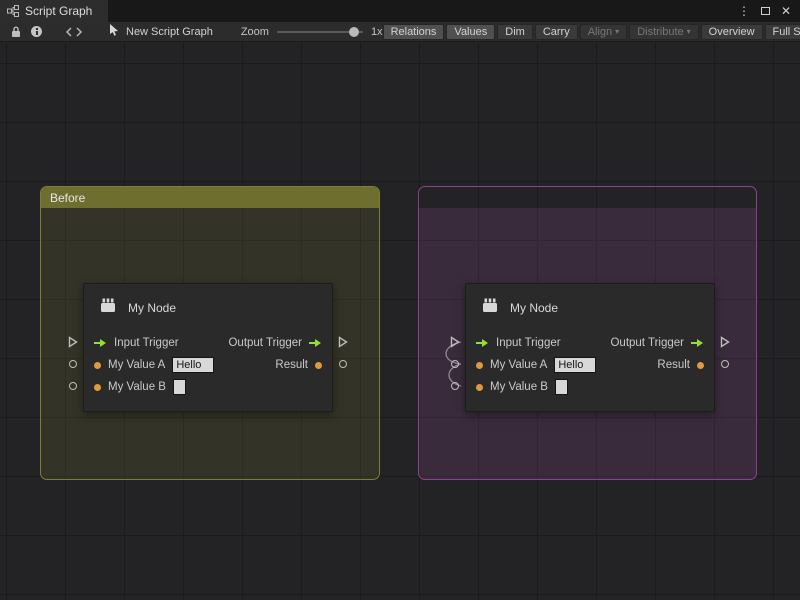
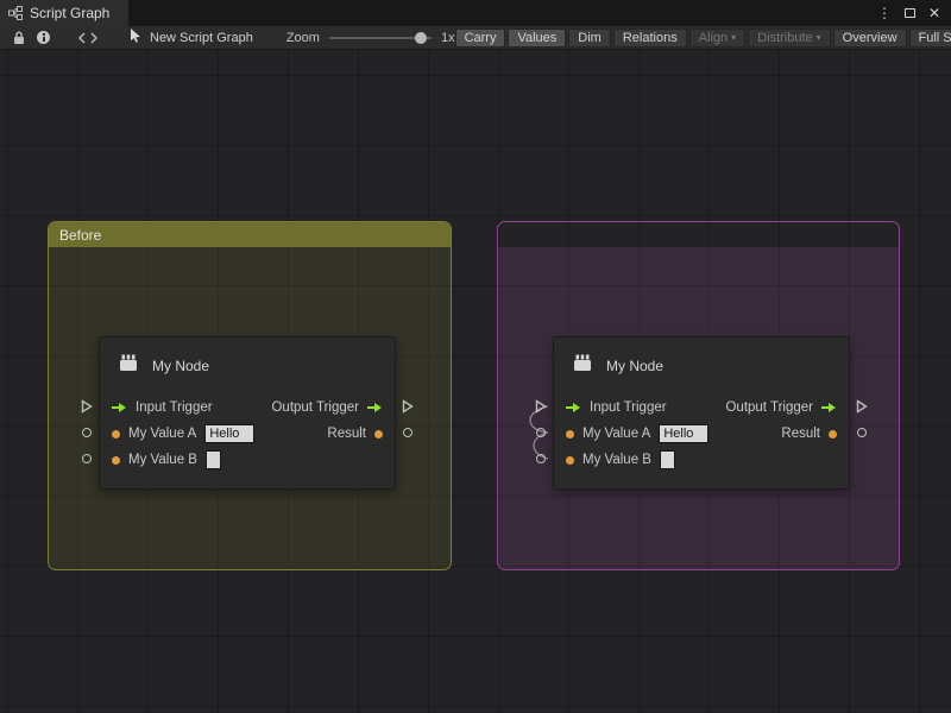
  Script Graph
  ⋮
  ✕
  New Script Graph
  Zoom
  1x
- Relations
+ Carry
  Values
  Dim
- Carry
+ Relations
  Align
  ▾
  Distribute
  ▾
  Overview
  Full S
  Before
  My Node
  Input Trigger
  Output Trigger
  My Value A
  Hello
  Result
  My Value B
  My Node
  Input Trigger
  Output Trigger
  My Value A
  Hello
  Result
  My Value B
